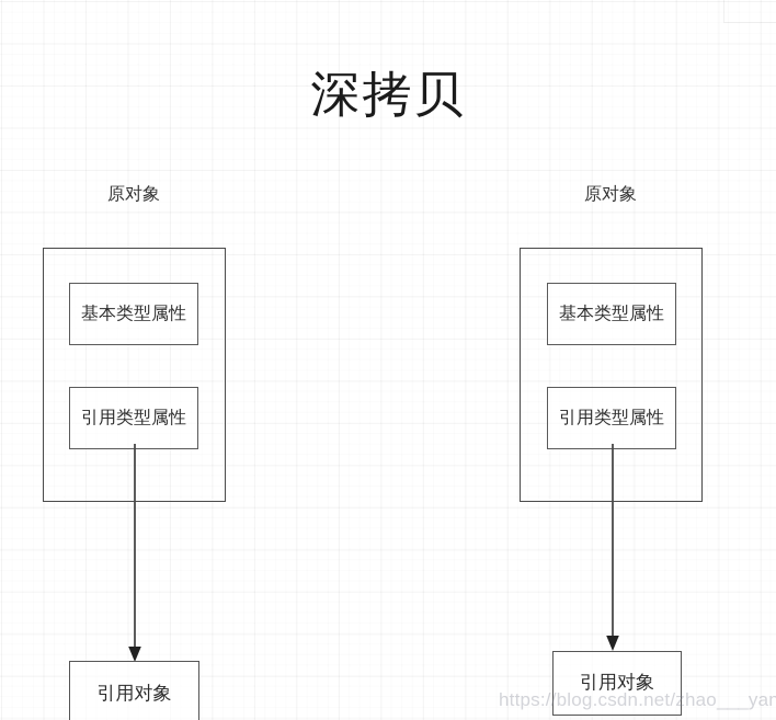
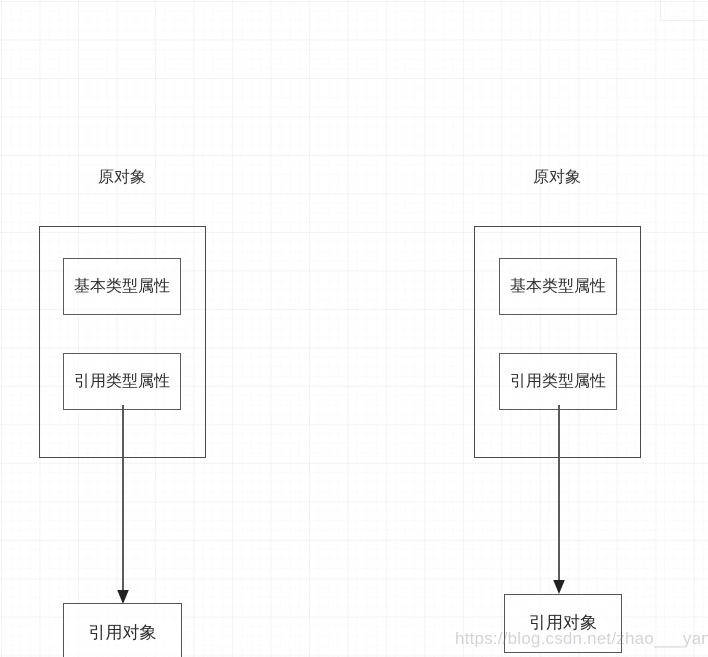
- 深拷贝
  原对象
  基本类型属性
  引用类型属性
  引用对象
  原对象
  基本类型属性
  引用类型属性
  引用对象
  https://blog.csdn.net/zhao___yan
